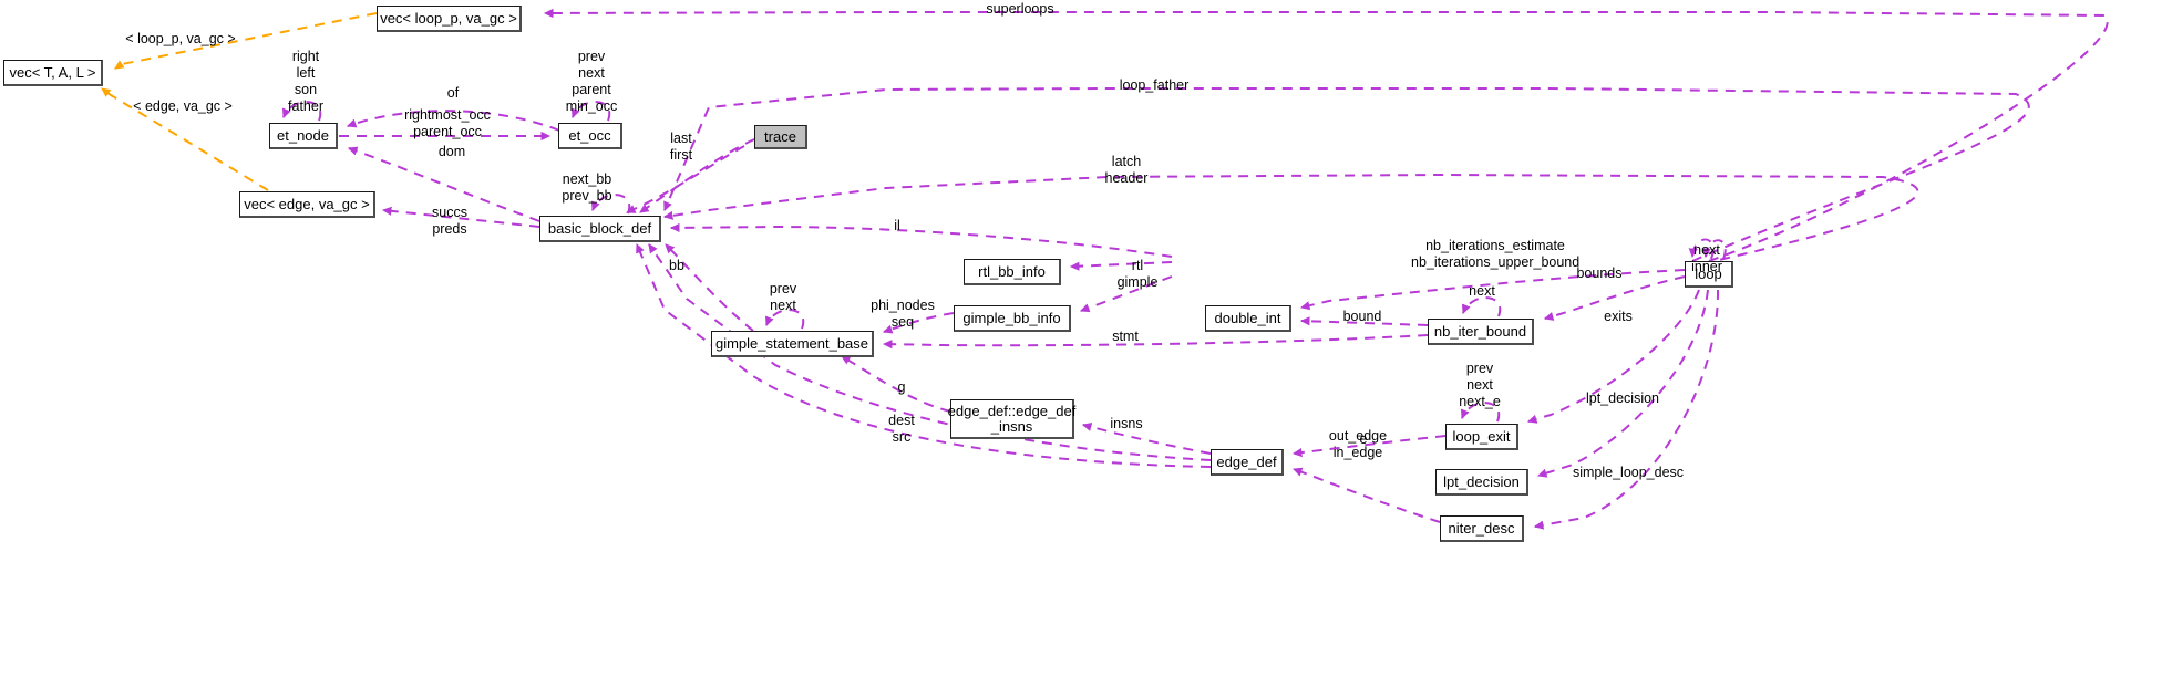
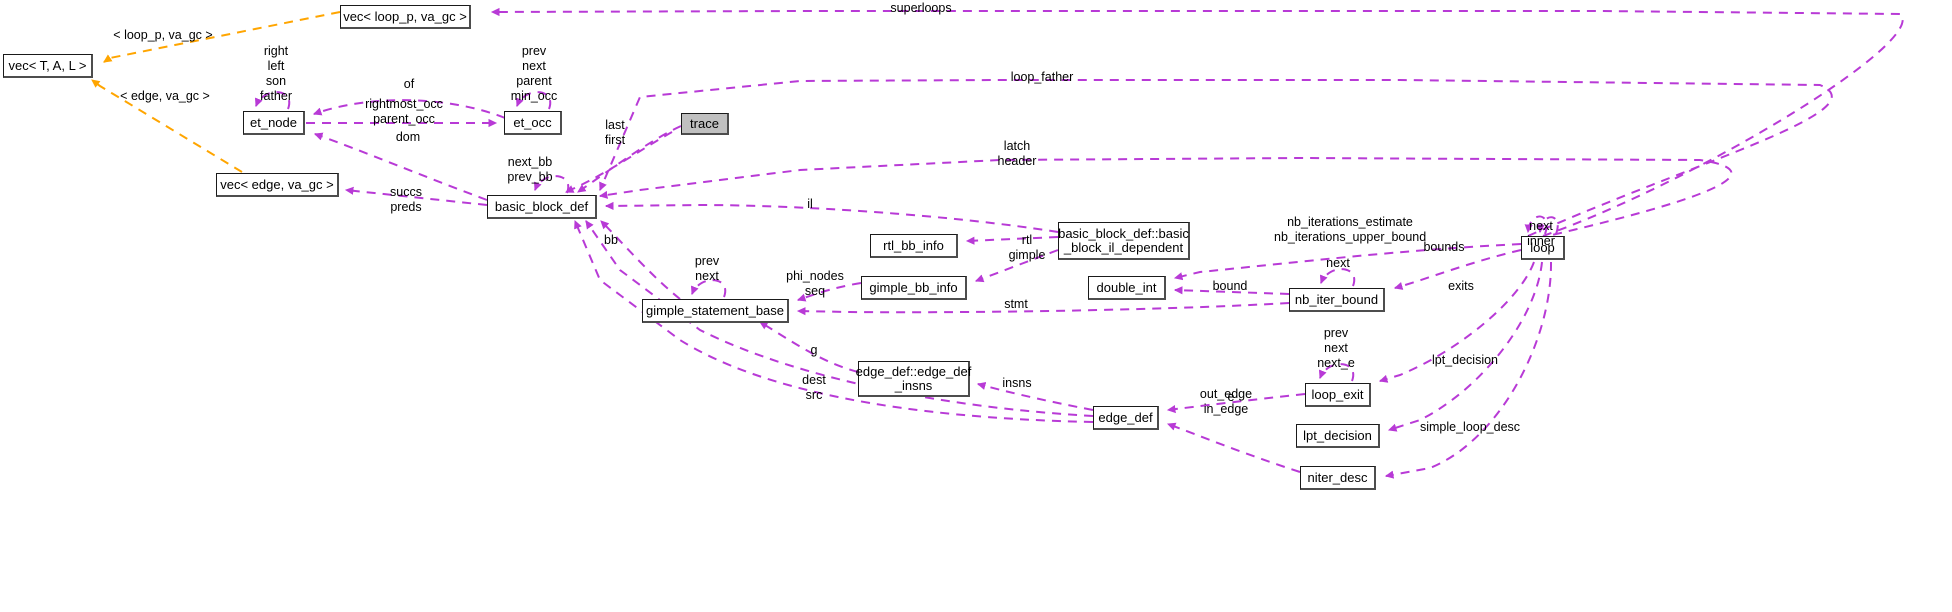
  vec< T, A, L >
  vec< loop_p, va_gc >
  vec< edge, va_gc >
  et_node
  et_occ
  trace
  basic_block_def
  rtl_bb_info
  gimple_bb_info
+ basic_block_def::basic
+ _block_il_dependent
  gimple_statement_base
  double_int
  nb_iter_bound
  edge_def::edge_def
  _insns
  edge_def
  loop_exit
  lpt_decision
  niter_desc
  loop
  superloops
  < loop_p, va_gc >
  loop_father
  right
  left
  son
  father
  prev
  next
  parent
  min_occ
  < edge, va_gc >
  of
  rightmost_occ
  parent_occ
  last
  first
  dom
  latch
  header
  next_bb
  prev_bb
  succs
  preds
  il
  nb_iterations_estimate
  nb_iterations_upper_bound
  next
  inner
  rtl
  bounds
  gimple
  bb
  next
  prev
  next
  phi_nodes
  seq
  bound
  exits
  stmt
  prev
  next
  next_e
  g
  lpt_decision
  dest
  src
  insns
  e
  out_edge
  in_edge
  simple_loop_desc
